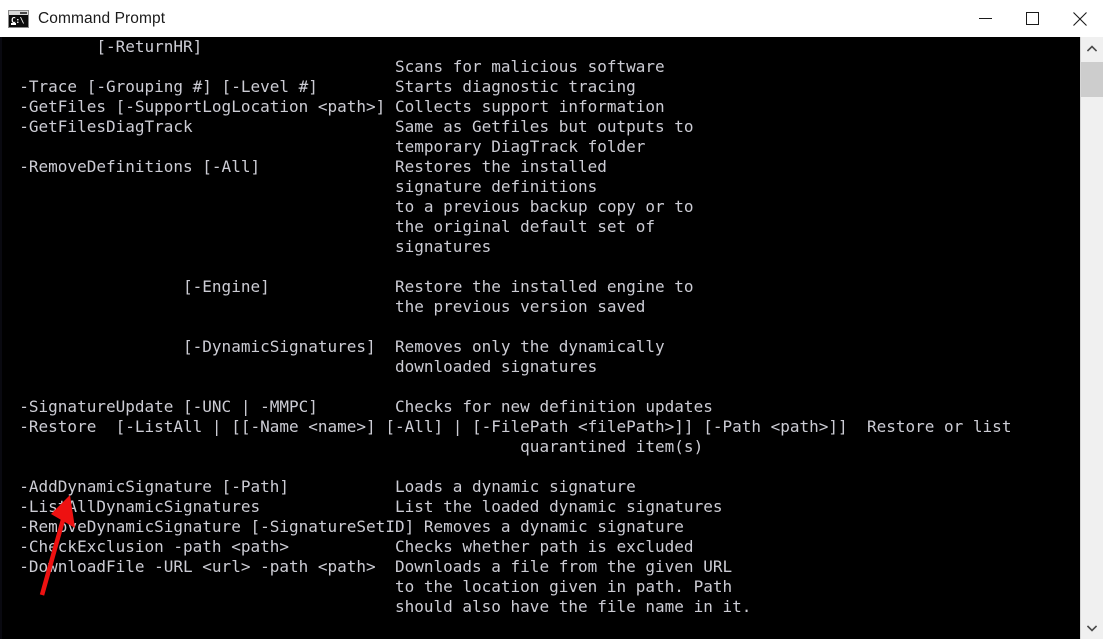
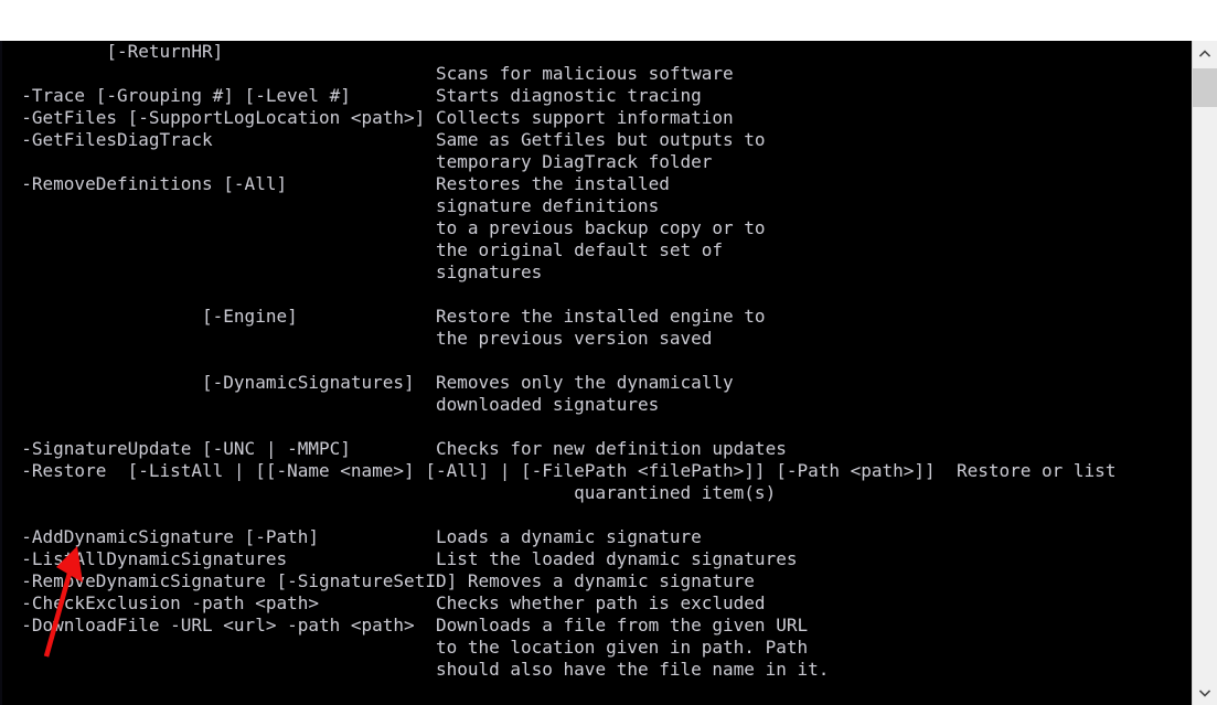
- C:\
- Command Prompt
  [-ReturnHR]
  Scans for malicious software
  -Trace [-Grouping #] [-Level #] Starts diagnostic tracing
  -GetFiles [-SupportLogLocation <path>] Collects support information
  -GetFilesDiagTrack Same as Getfiles but outputs to
  temporary DiagTrack folder
  -RemoveDefinitions [-All] Restores the installed
  signature definitions
  to a previous backup copy or to
  the original default set of
  signatures
  [-Engine] Restore the installed engine to
  the previous version saved
  [-DynamicSignatures] Removes only the dynamically
  downloaded signatures
  -SignatureUpdate [-UNC | -MMPC] Checks for new definition updates
  -Restore [-ListAll | [[-Name <name>] [-All] | [-FilePath <filePath>]] [-Path <path>]] Restore or list
  quarantined item(s)
  -AddDynamicSignature [-Path] Loads a dynamic signature
  -LisAllDynamicSignatures List the loaded dynamic signatures
  -RemveDynamicSignature [-SignatureSetID] Removes a dynamic signature
  -CheckExclusion -path <path> Checks whether path is excluded
  -DownloadFile -URL <url> -path <path> Downloads a file from the given URL
  to the location given in path. Path
  should also have the file name in it.
